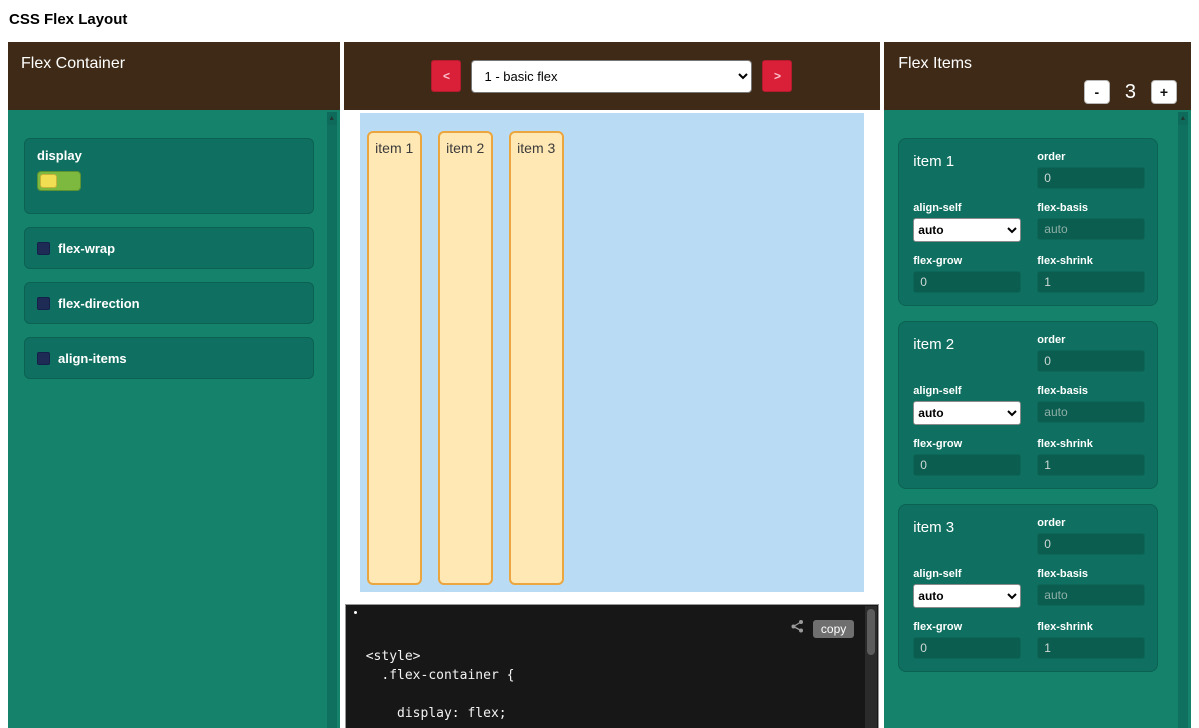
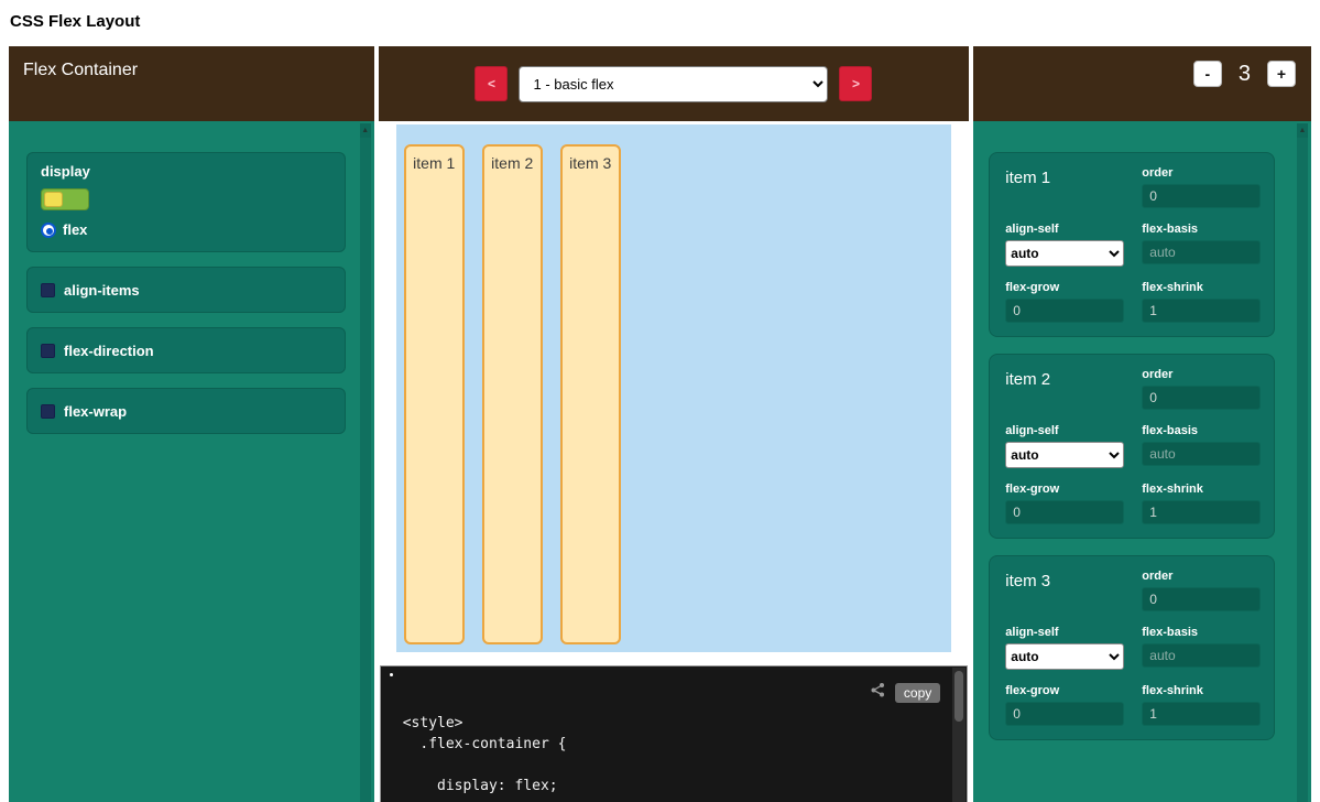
  CSS Flex Layout
  Flex Container
  display
+ flex
- flex-wrap
+ align-items
  flex-direction
- align-items
+ flex-wrap
  <
  1 - basic flex
  >
  item 1
  item 2
  item 3
  copy
  <style>
  .flex-container {
  display: flex;
- Flex Items
  -
  3
  +
  item 1
  order
  0
  align-self
  auto
  flex-basis
  auto
  flex-grow
  0
  flex-shrink
  1
  item 2
  order
  0
  align-self
  auto
  flex-basis
  auto
  flex-grow
  0
  flex-shrink
  1
  item 3
  order
  0
  align-self
  auto
  flex-basis
  auto
  flex-grow
  0
  flex-shrink
  1
